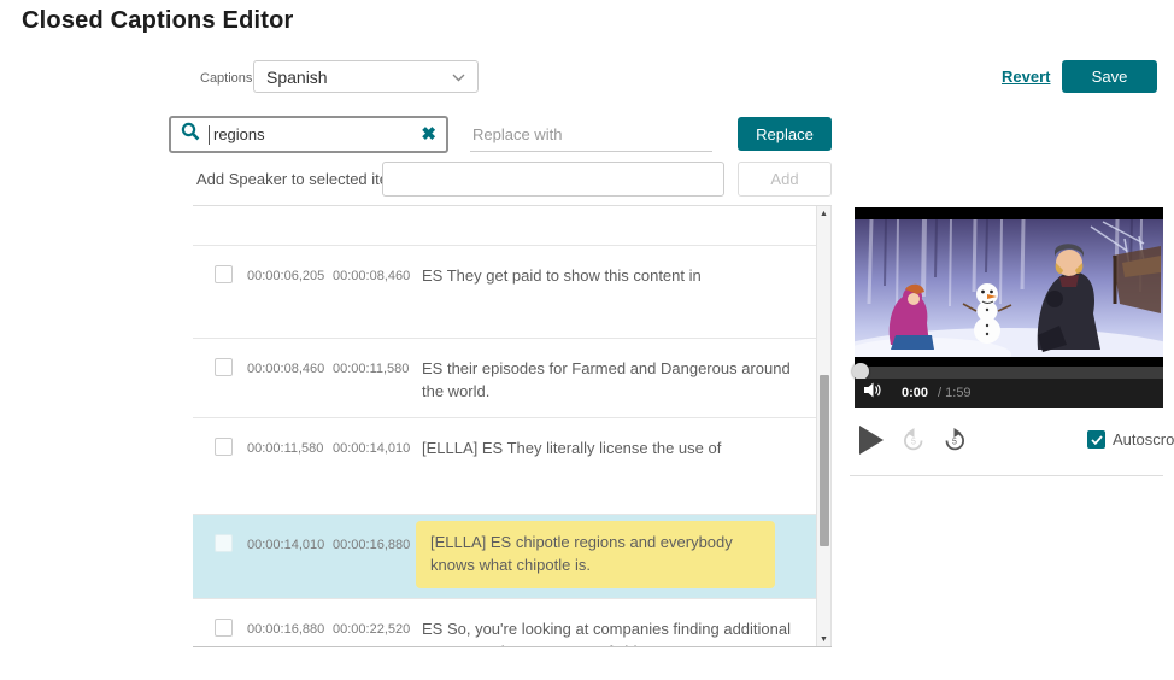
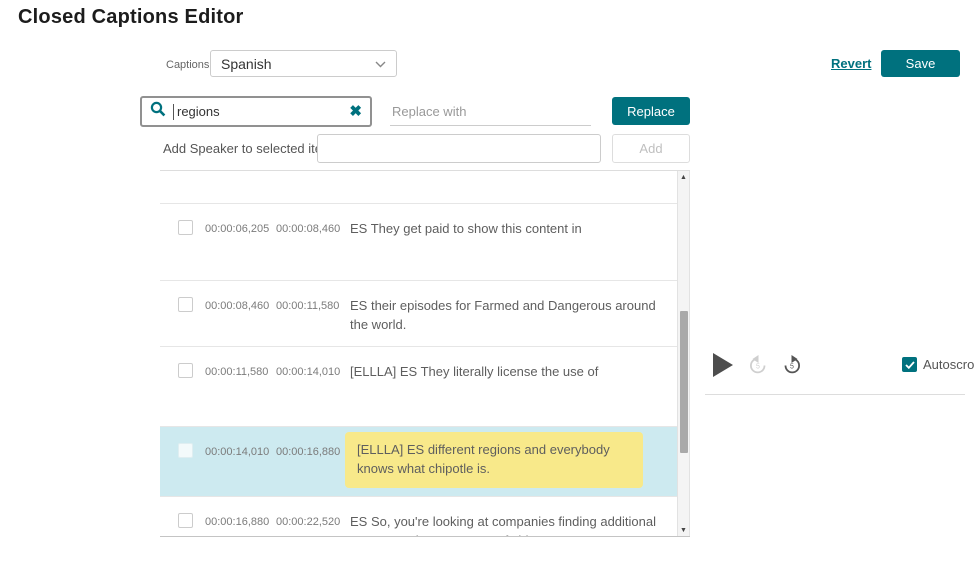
  Closed Captions Editor
  Captions
  Spanish
  Revert
  Save
  regions
  ✖
  Replace with
  Replace
  Add Speaker to selected it
  Add
  00:00:06,205
  00:00:08,460
  ES They get paid to show this content in
  00:00:08,460
  00:00:11,580
  ES their episodes for Farmed and Dangerous around the world.
  00:00:11,580
  00:00:14,010
  [ELLLA] ES They literally license the use of
  00:00:14,010
  00:00:16,880
- [ELLLA] ES chipotle regions and everybody knows what chipotle is.
+ [ELLLA] ES different regions and everybody knows what chipotle is.
  00:00:16,880
  00:00:22,520
- 0:00
- / 1:59
  Autoscro
